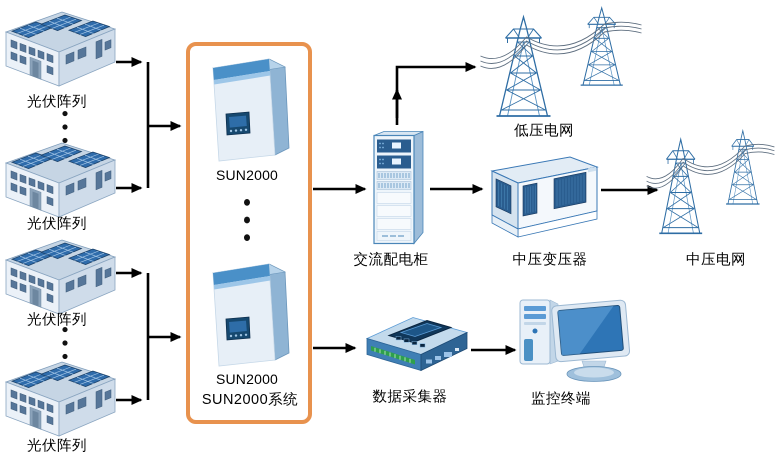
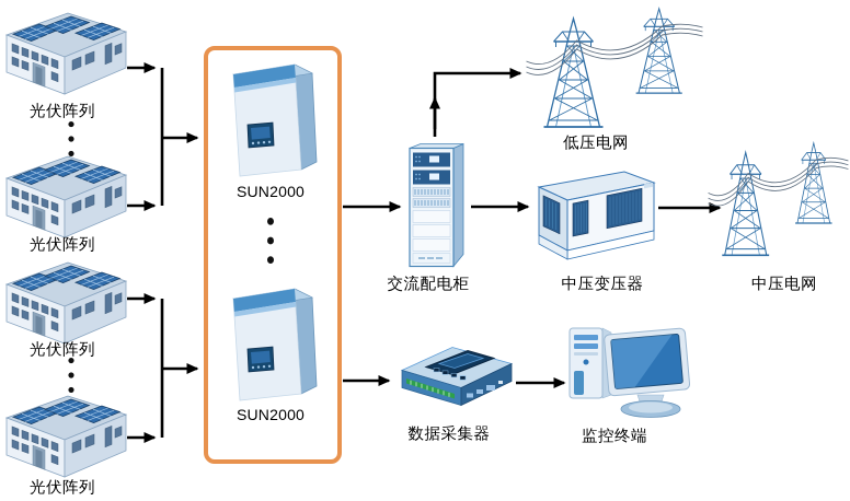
  光伏阵列
  光伏阵列
  光伏阵列
  光伏阵列
  SUN2000
  SUN2000
- SUN2000系统
  交流配电柜
  低压电网
  中压变压器
  中压电网
  数据采集器
  监控终端
